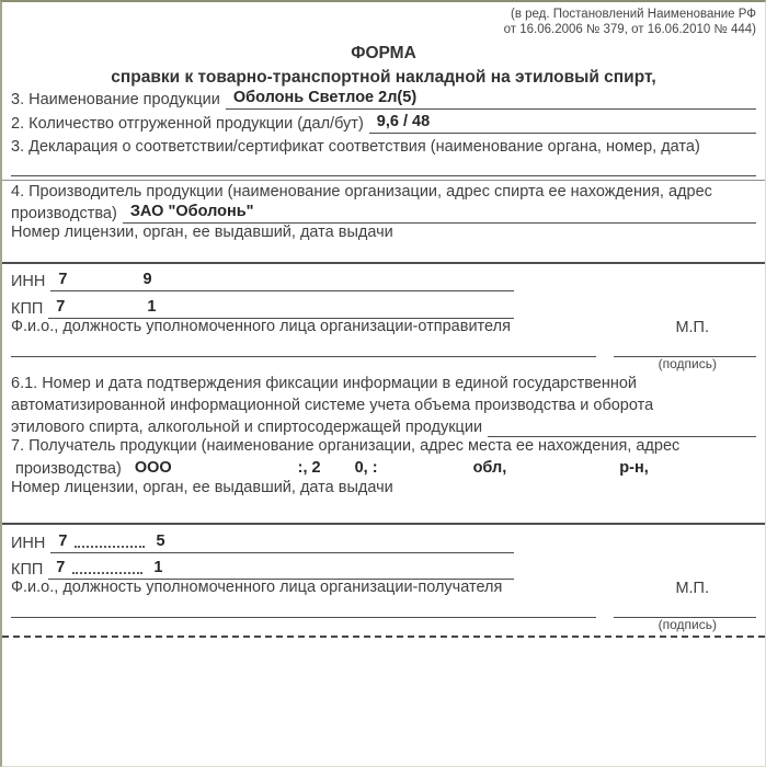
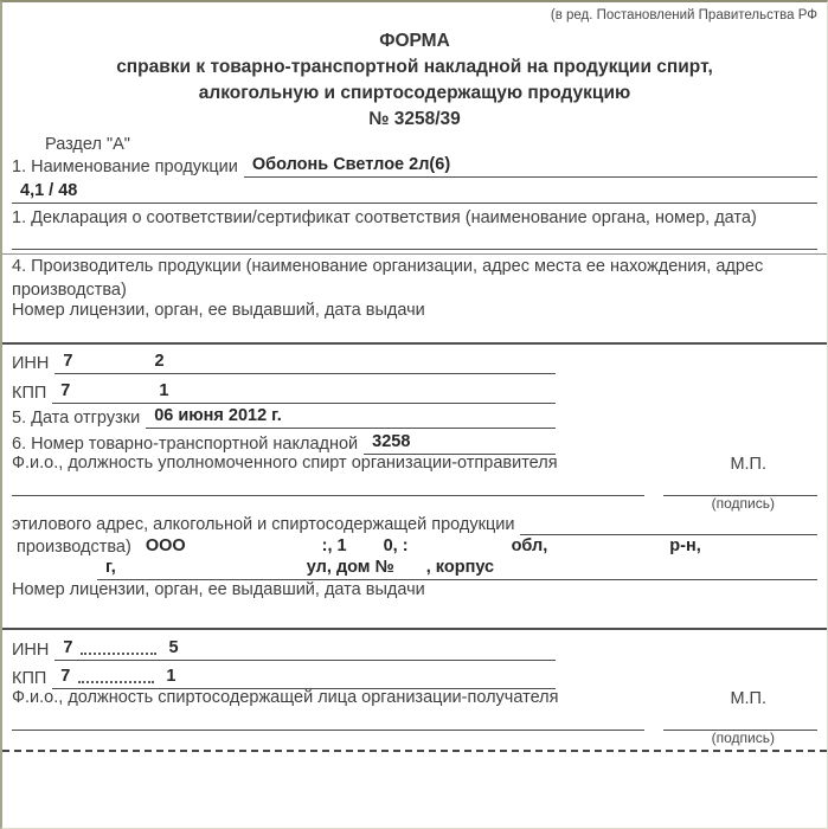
- (в ред. Постановлений Наименование РФ
+ (в ред. Постановлений Правительства РФ
- от 16.06.2006 № 379, от 16.06.2010 № 444)
  ФОРМА
- справки к товарно-транспортной накладной на этиловый спирт,
+ справки к товарно-транспортной накладной на продукции спирт,
+ алкогольную и спиртосодержащую продукцию
+ № 3258/39
+ Раздел "А"
- 3. Наименование продукции
+ 1. Наименование продукции
- Оболонь Светлое 2л(5)
+ Оболонь Светлое 2л(6)
- 2. Количество отгруженной продукции (дал/бут)
- 9,6 / 48
+ 4,1 / 48
- 3. Декларация о соответствии/сертификат соответствия (наименование органа, номер, дата)
+ 1. Декларация о соответствии/сертификат соответствия (наименование органа, номер, дата)
- 4. Производитель продукции (наименование организации, адрес спирта ее нахождения, адрес
+ 4. Производитель продукции (наименование организации, адрес места ее нахождения, адрес
  производства)
- ЗАО "Оболонь"
  Номер лицензии, орган, ее выдавший, дата выдачи
  ИНН
  7
- 9
+ 2
  КПП
  7
  1
+ 5. Дата отгрузки
+ 06 июня 2012 г.
+ 6. Номер товарно-транспортной накладной
+ 3258
- Ф.и.о., должность уполномоченного лица организации-отправителя
+ Ф.и.о., должность уполномоченного спирт организации-отправителя
  М.П.
  (подпись)
- 6.1. Номер и дата подтверждения фиксации информации в единой государственной
- автоматизированной информационной системе учета объема производства и оборота
- этилового спирта, алкогольной и спиртосодержащей продукции
+ этилового адрес, алкогольной и спиртосодержащей продукции
- 7. Получатель продукции (наименование организации, адрес места ее нахождения, адрес
  производства)
  ООО
- :, 2
+ :, 1
  0, :
  обл,
  р-н,
+ г,
+ ул, дом №
+ , корпус
  Номер лицензии, орган, ее выдавший, дата выдачи
  ИНН
  7
  5
  КПП
  7
  1
- Ф.и.о., должность уполномоченного лица организации-получателя
+ Ф.и.о., должность спиртосодержащей лица организации-получателя
  М.П.
  (подпись)
